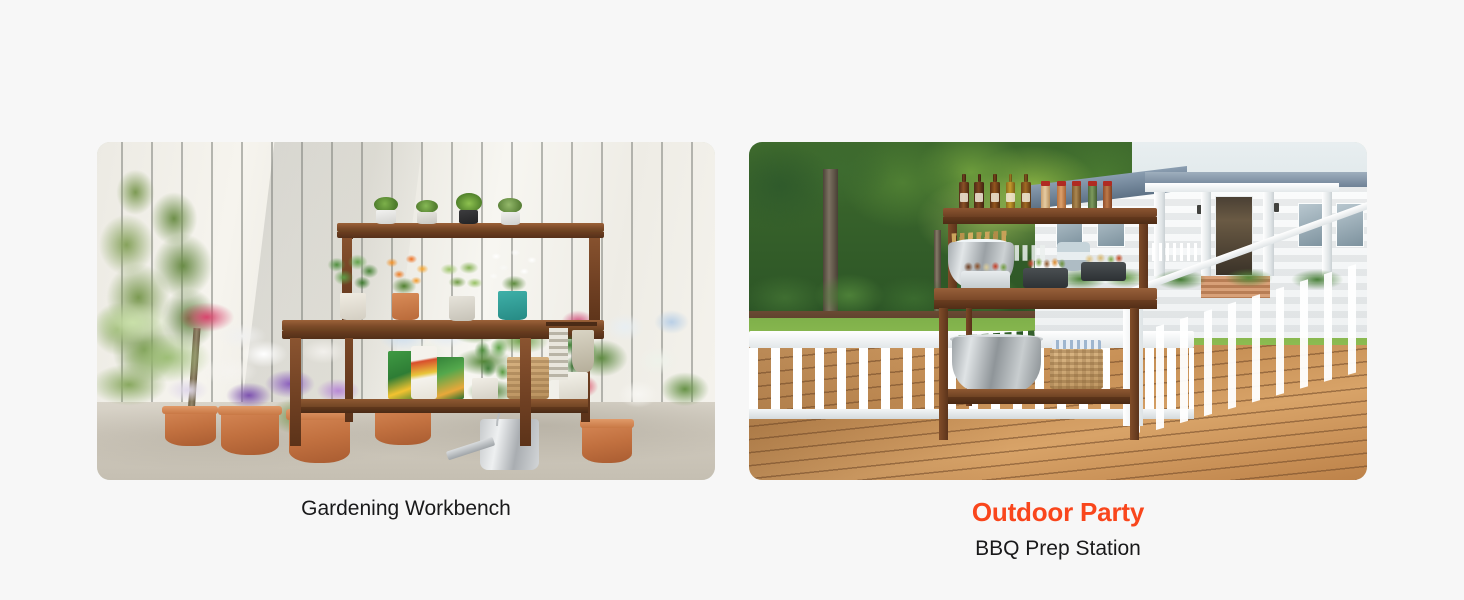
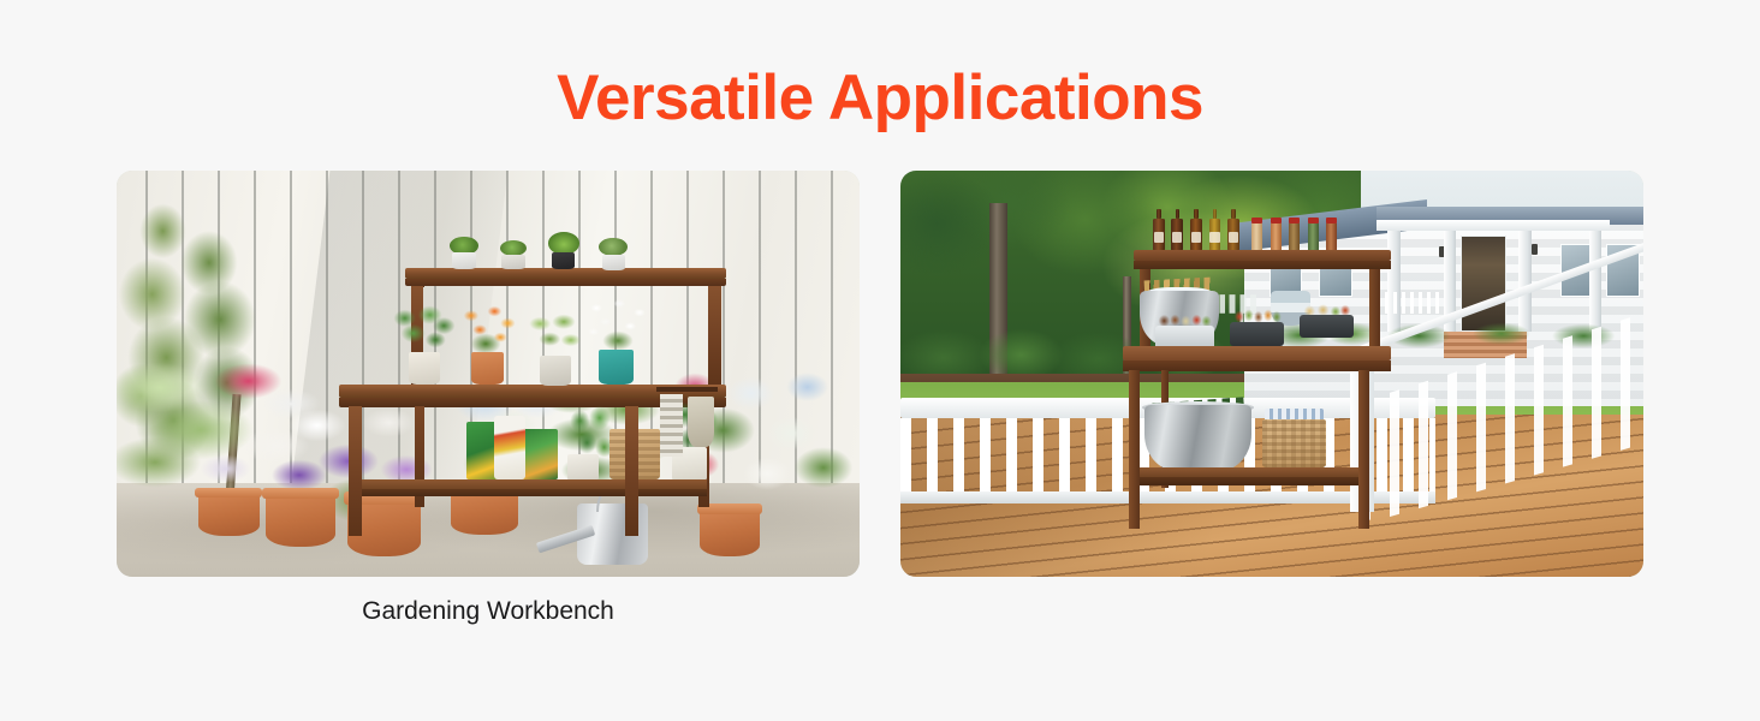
+ Versatile Applications
  Gardening Workbench
- Outdoor Party
- BBQ Prep Station
